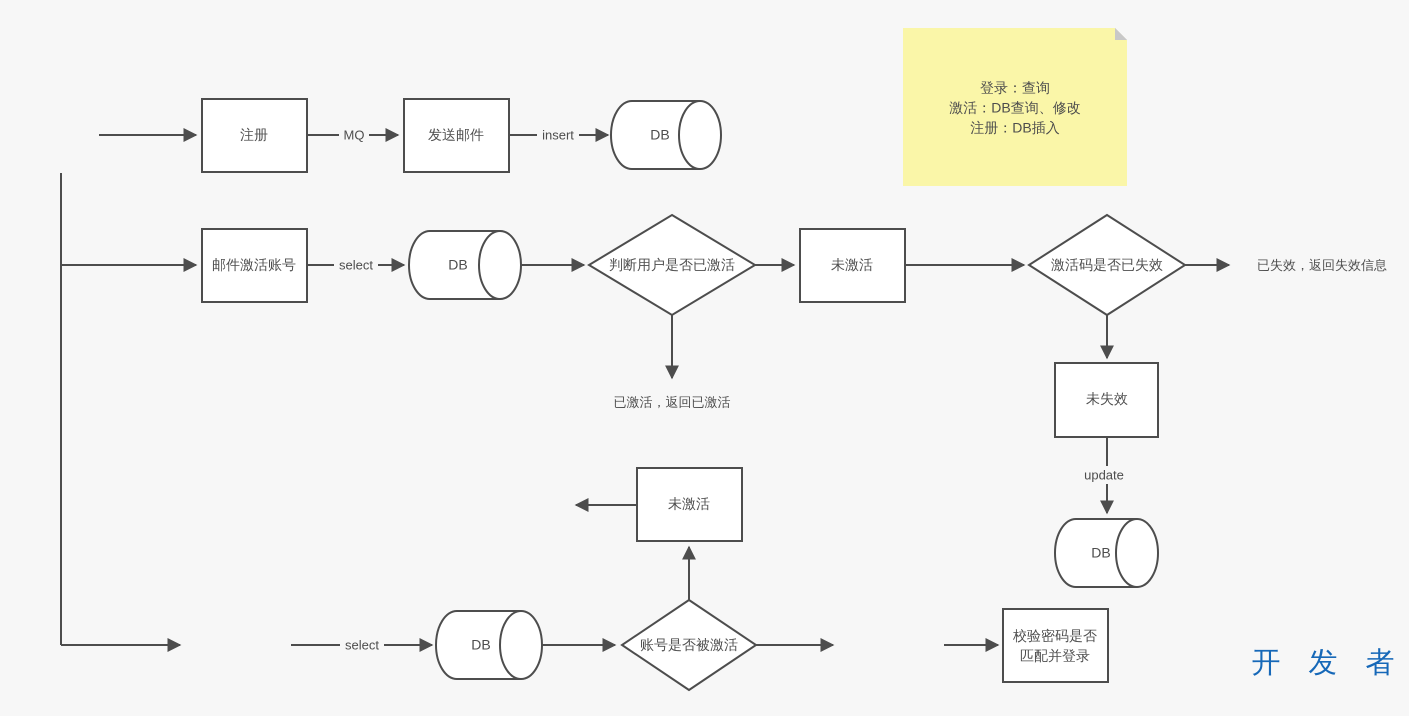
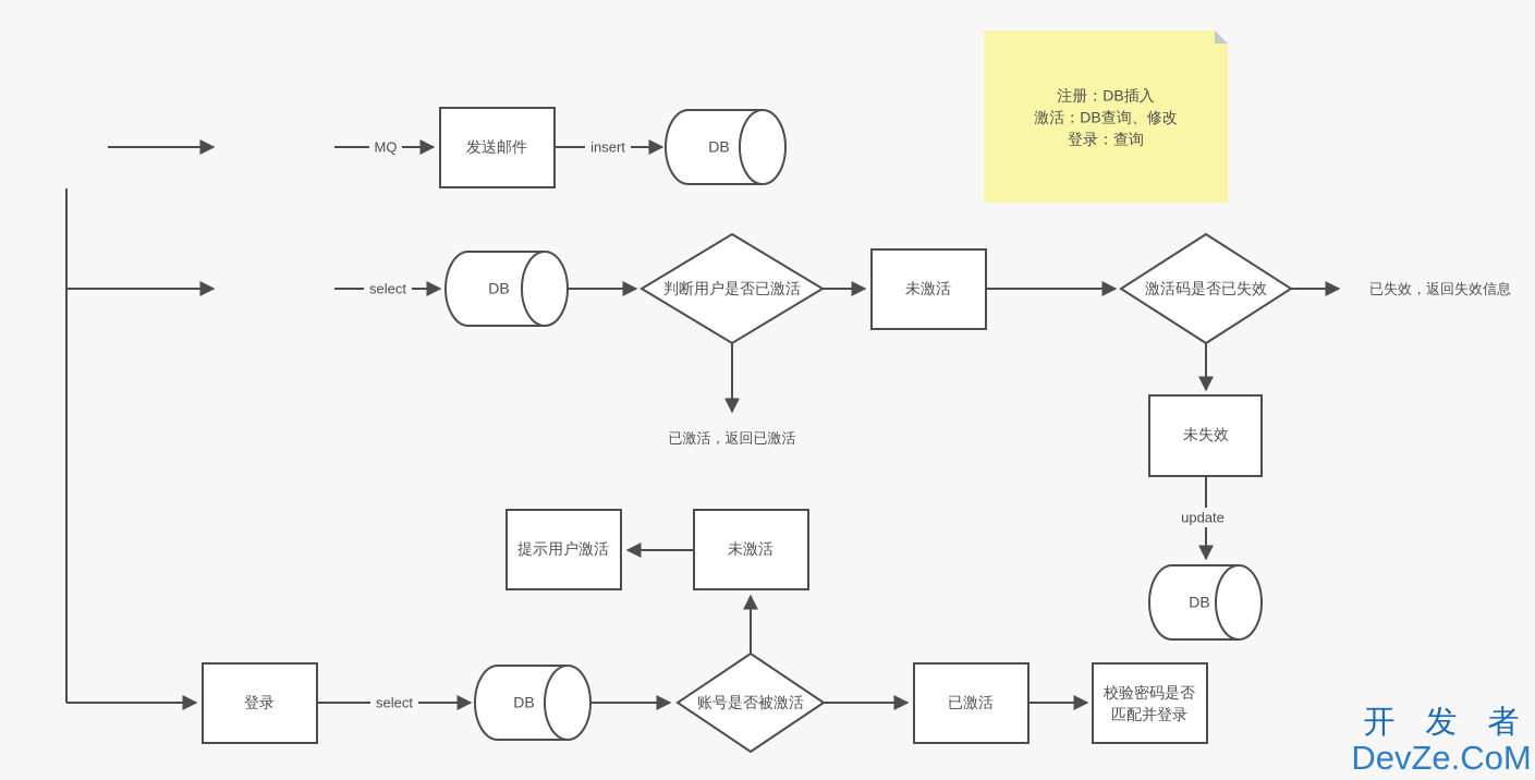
- 注册
  MQ
  发送邮件
  insert
  DB
- 登录：查询
+ 注册：DB插入
  激活：DB查询、修改
- 注册：DB插入
+ 登录：查询
- 邮件激活账号
  select
  DB
  判断用户是否已激活
  已激活，返回已激活
  未激活
  激活码是否已失效
  已失效，返回失效信息
  未失效
  update
  DB
+ 提示用户激活
  未激活
+ 登录
  select
  DB
  账号是否被激活
+ 已激活
  校验密码是否
  匹配并登录
  开 发 者
+ DevZe.CoM
